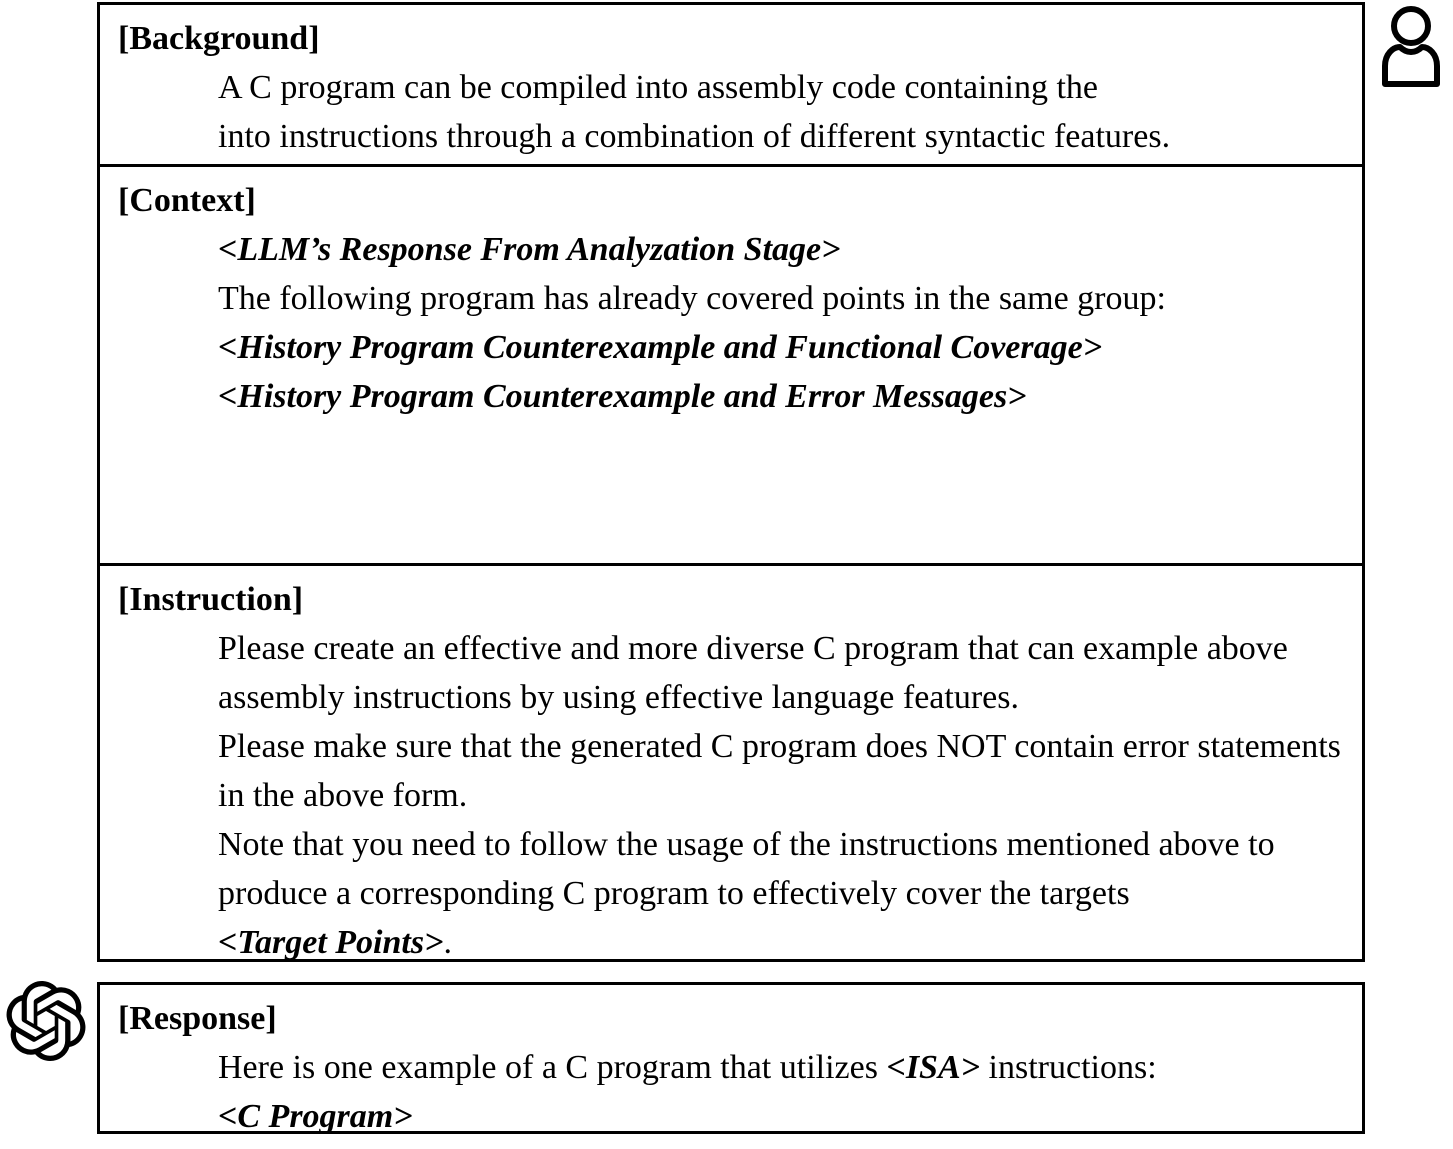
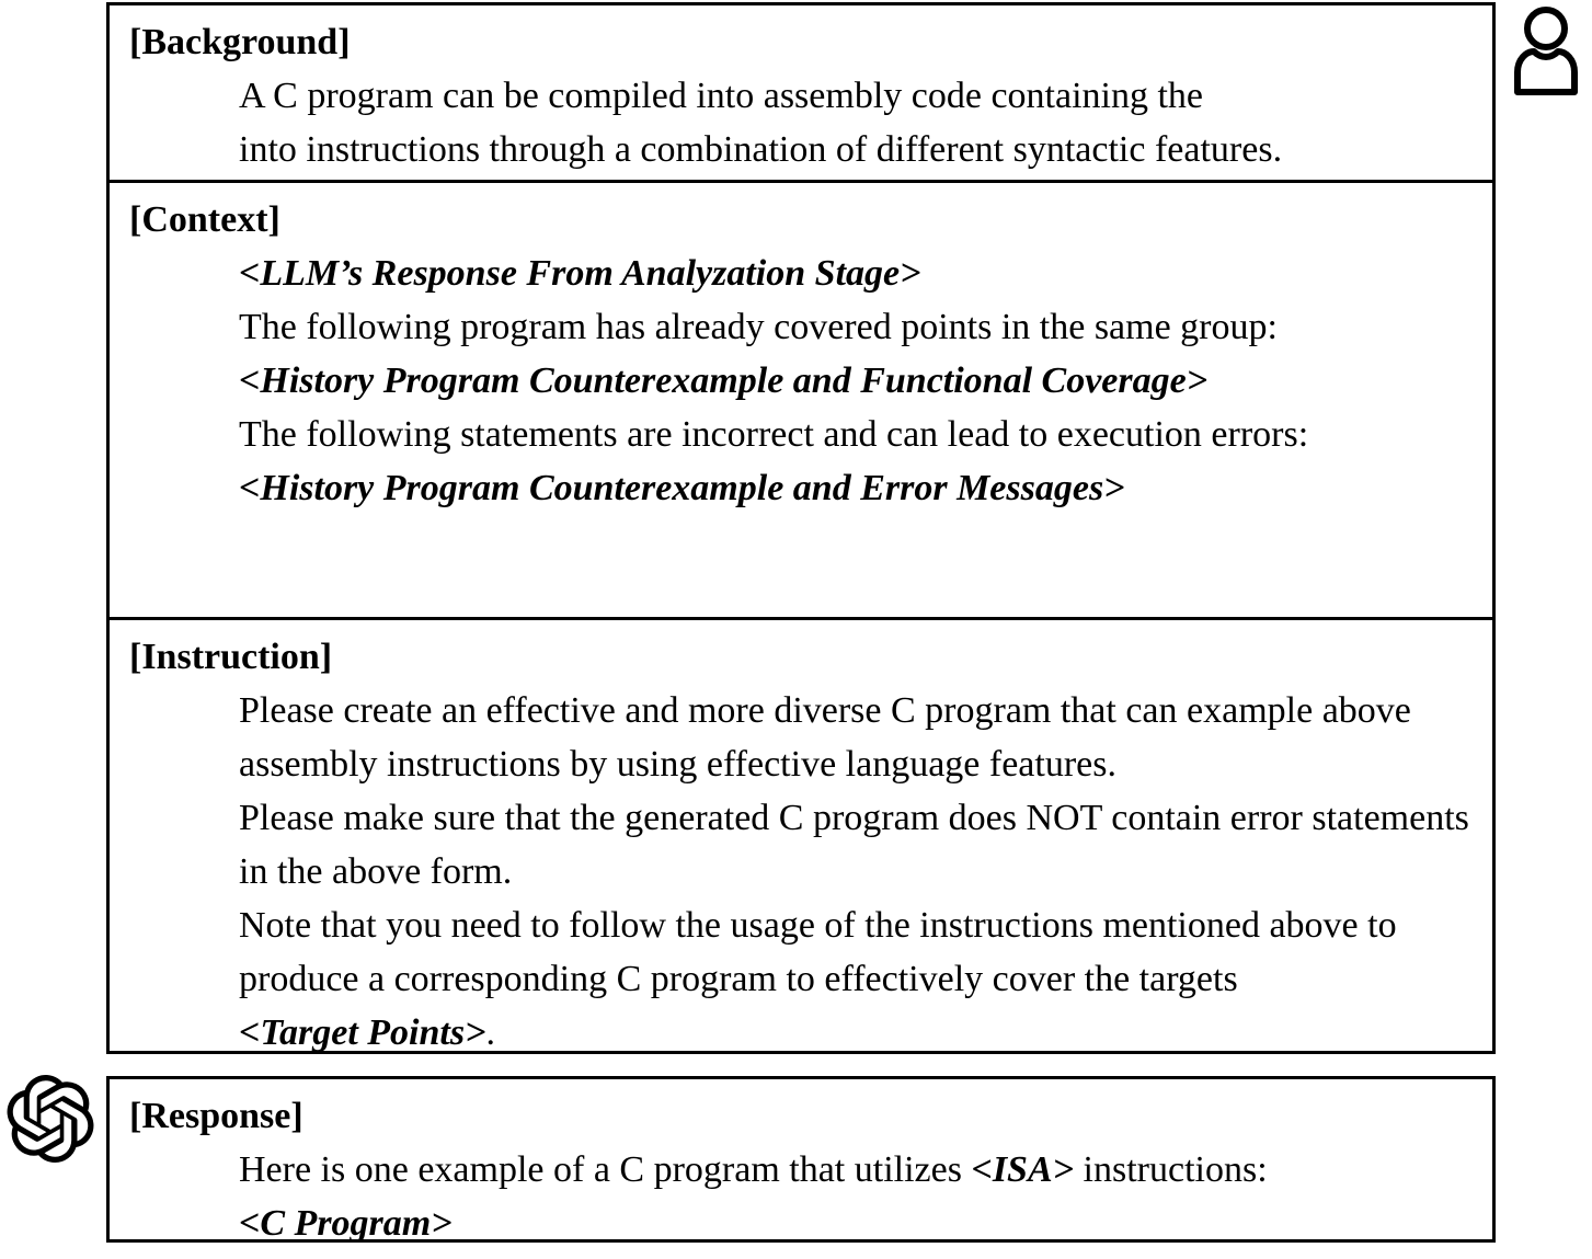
  [Background]
  A C program can be compiled into assembly code containing the
  into instructions through a combination of different syntactic features.
  [Context]
  <LLM’s Response From Analyzation Stage>
  The following program has already covered points in the same group:
  <History Program Counterexample and Functional Coverage>
+ The following statements are incorrect and can lead to execution errors:
  <History Program Counterexample and Error Messages>
  [Instruction]
  Please create an effective and more diverse C program that can example above assembly instructions by using effective language features.
  Please make sure that the generated C program does NOT contain error statements in the above form.
  Note that you need to follow the usage of the instructions mentioned above to produce a corresponding C program to effectively cover the targets <Target Points>.
  [Response]
  Here is one example of a C program that utilizes <ISA> instructions:
  <C Program>
